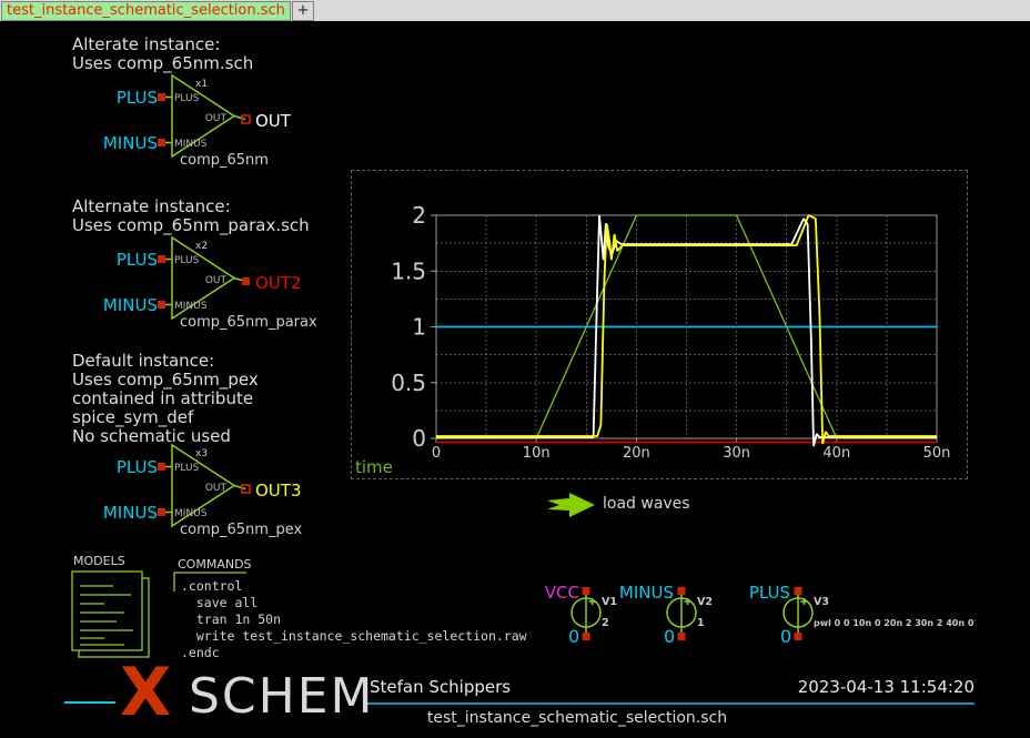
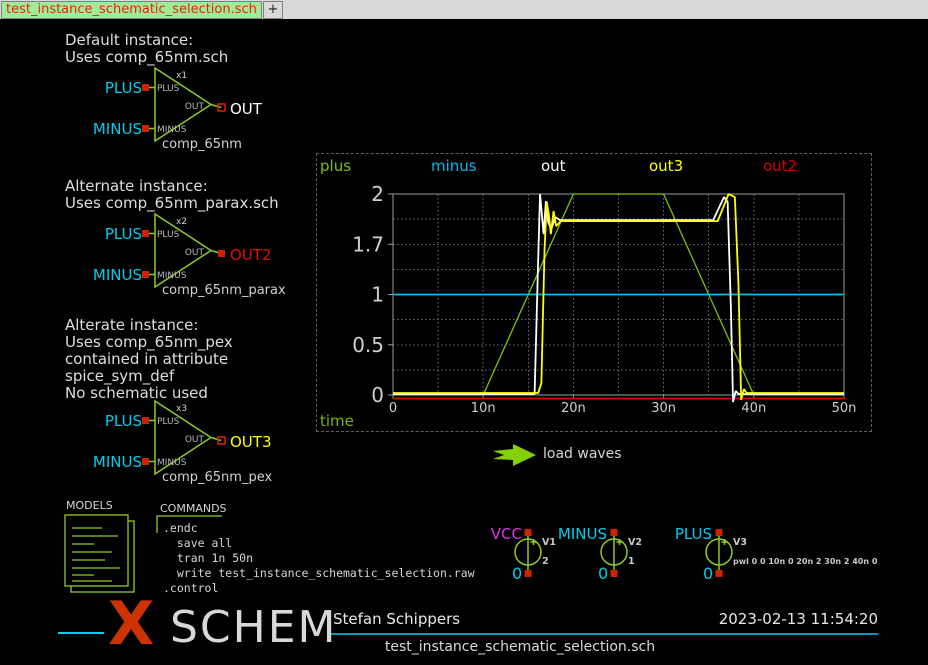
  test_instance_schematic_selection.sch
  +
- Alterate instance:
+ Default instance:
  Uses comp_65nm.sch
  PLUS
  MINUS
  OUT
  x1
  PLUS
  MINUS
  OUT
  comp_65nm
  Alternate instance:
  Uses comp_65nm_parax.sch
  PLUS
  MINUS
  OUT2
  x2
  PLUS
  MINUS
  OUT
  comp_65nm_parax
- Default instance:
+ Alterate instance:
  Uses comp_65nm_pex
  contained in attribute
  spice_sym_def
  No schematic used
  PLUS
  MINUS
  OUT3
  x3
  PLUS
  MINUS
  OUT
  comp_65nm_pex
  MODELS
  COMMANDS
- .control
+ .endc
  save all
  tran 1n 50n
  write test_instance_schematic_selection.raw
- .endc
+ .control
  VCC
  V1
  2
  0
  MINUS
  V2
  1
  0
  PLUS
  V3
  pwl 0 0 10n 0 20n 2 30n 2 40n 0
  0
  load waves
+ plus
+ minus
+ out
+ out3
+ out2
  0
  10n
  20n
  30n
  40n
  50n
  0
  0.5
  1
- 1.5
+ 1.7
  2
  time
  X
  SCHEM
  Stefan Schippers
- 2023-04-13 11:54:20
+ 2023-02-13 11:54:20
  test_instance_schematic_selection.sch
